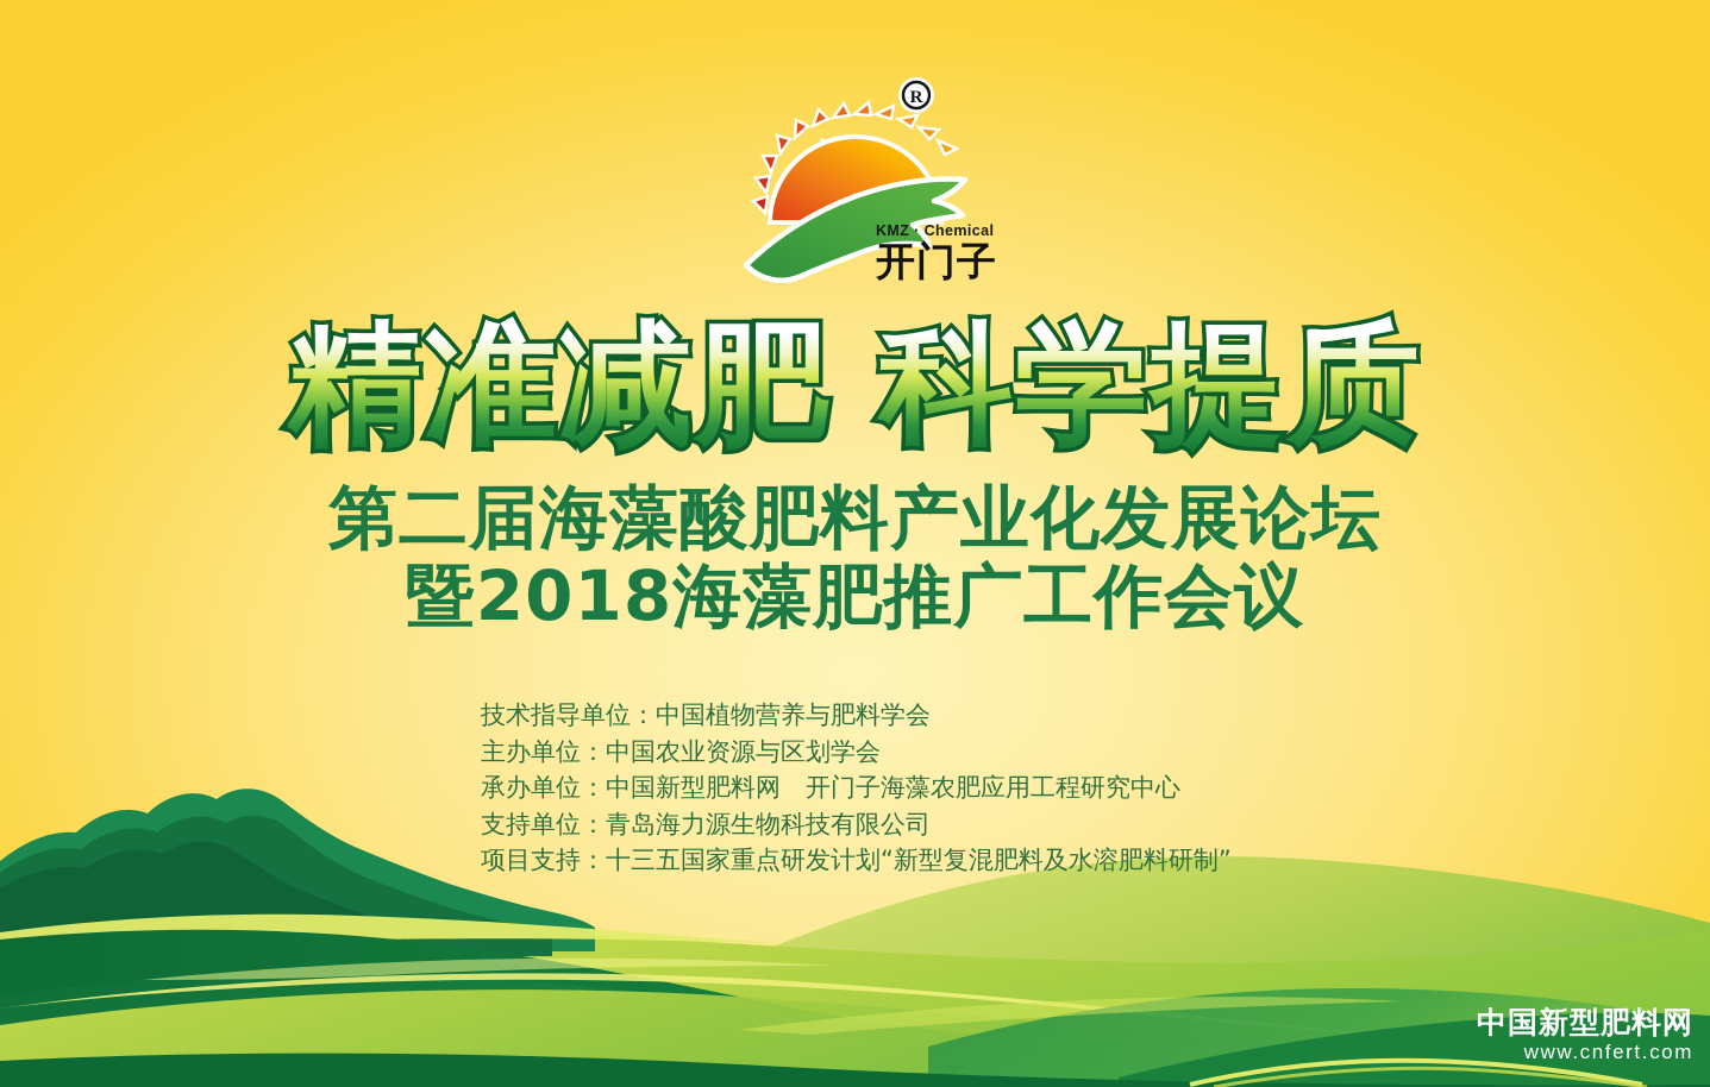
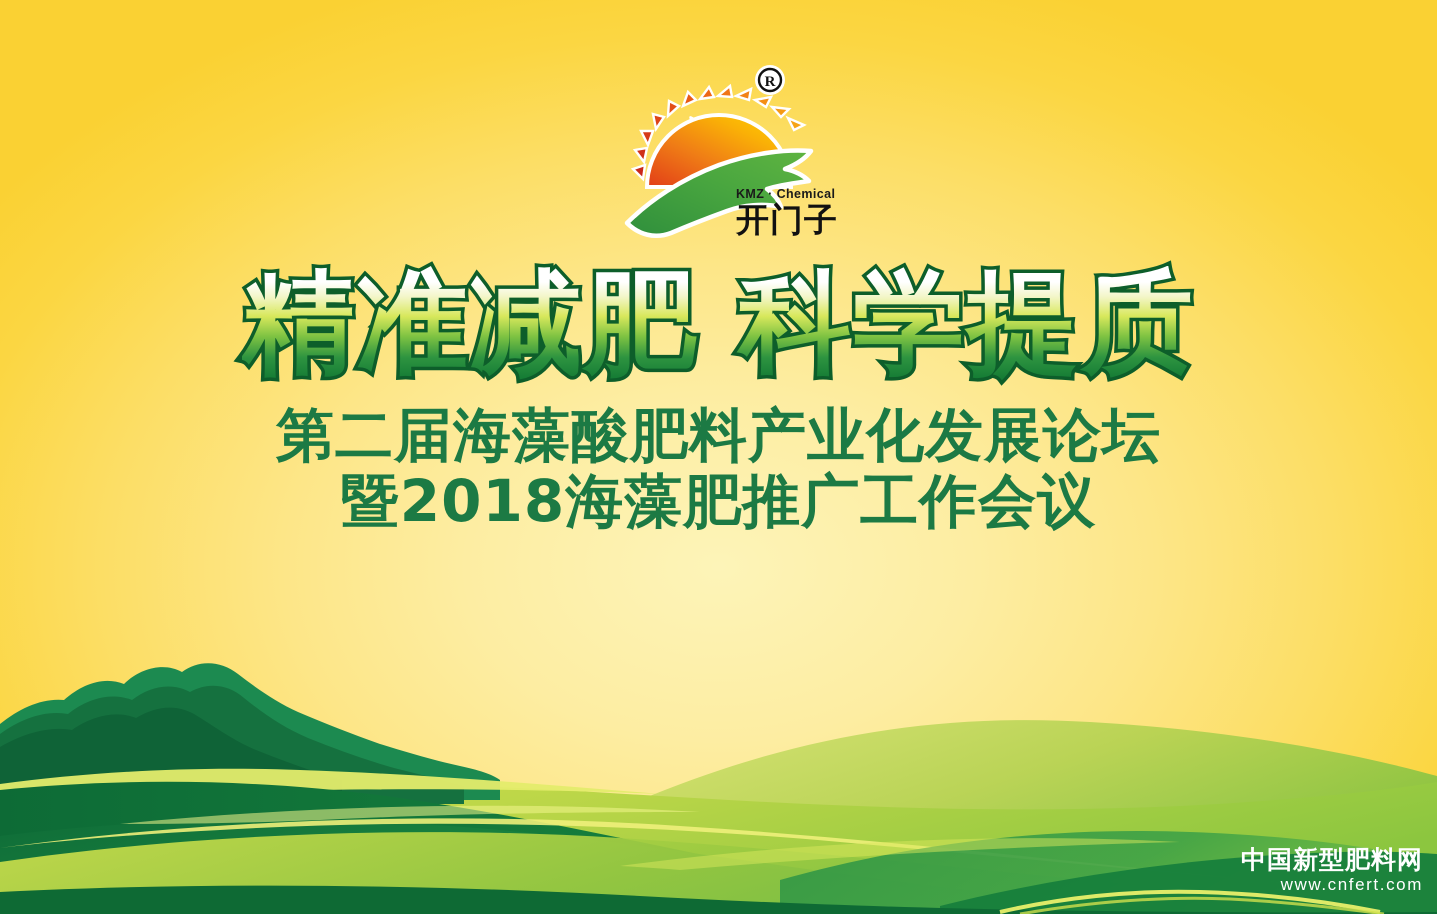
  R
  KMZ · Chemical
  开门子
  精准减肥 科学提质
  第二届海藻酸肥料产业化发展论坛
  暨2018海藻肥推广工作会议
- 技术指导单位：中国植物营养与肥料学会
- 主办单位：中国农业资源与区划学会
- 承办单位：中国新型肥料网 开门子海藻农肥应用工程研究中心
- 支持单位：青岛海力源生物科技有限公司
- 项目支持：十三五国家重点研发计划“新型复混肥料及水溶肥料研制”
  中国新型肥料网
  www.cnfert.com
